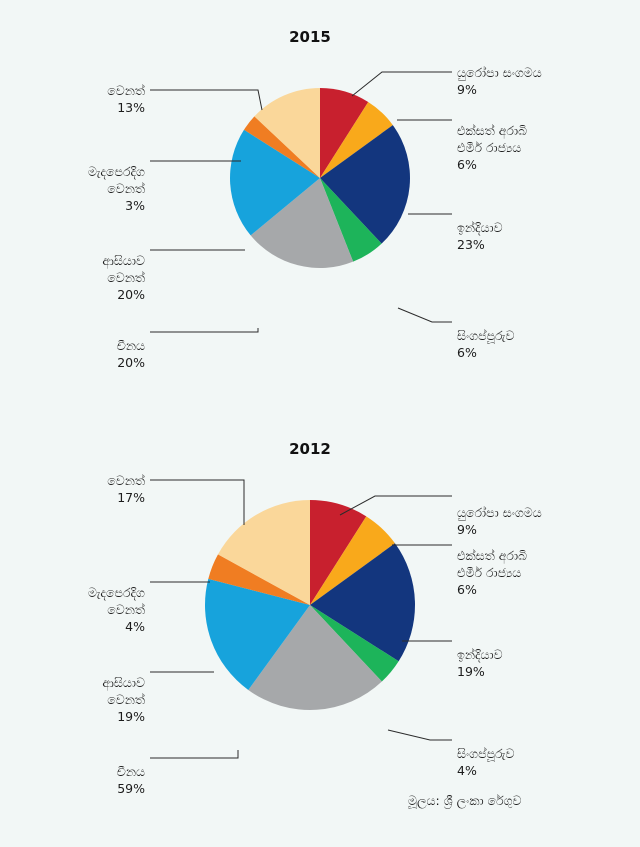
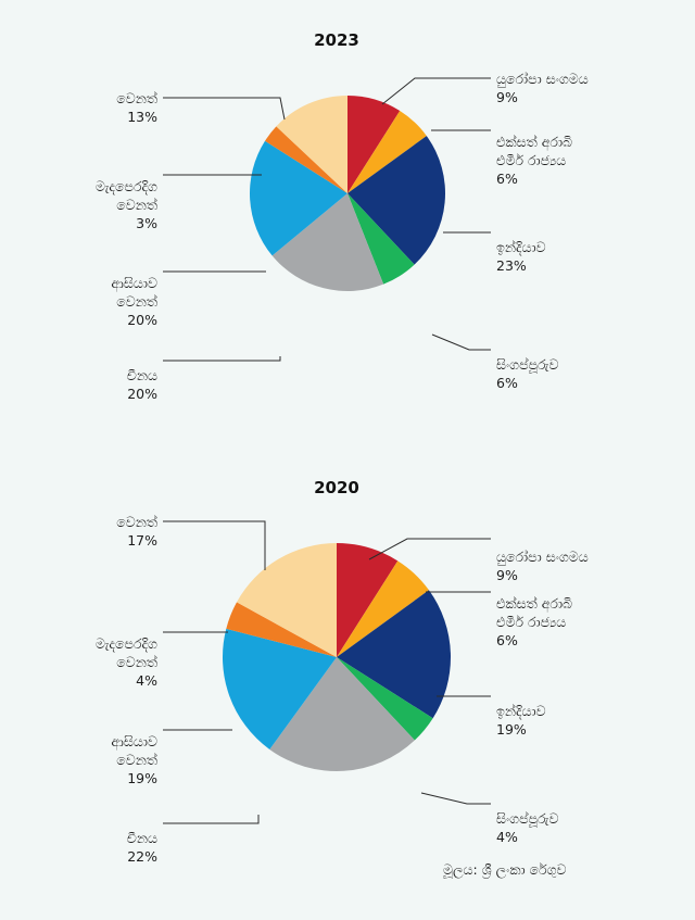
- 2015
+ 2023
  යුරෝපා සංගමය
  9%
  එක්සත් අරාබි
  එමීර් රාජ්‍යය
  6%
  ඉන්දියාව
  23%
  සිංගප්පූරුව
  6%
  වෙනත්
  13%
  මැදපෙරදිග
  වෙනත්
  3%
  ආසියාව
  වෙනත්
  20%
  චීනය
  20%
- 2012
+ 2020
  යුරෝපා සංගමය
  9%
  එක්සත් අරාබි
  එමීර් රාජ්‍යය
  6%
  ඉන්දියාව
  19%
  සිංගප්පූරුව
  4%
  වෙනත්
  17%
  මැදපෙරදිග
  වෙනත්
  4%
  ආසියාව
  වෙනත්
  19%
  චීනය
- 59%
+ 22%
  මූලය: ශ්‍රී ලංකා රේගුව
